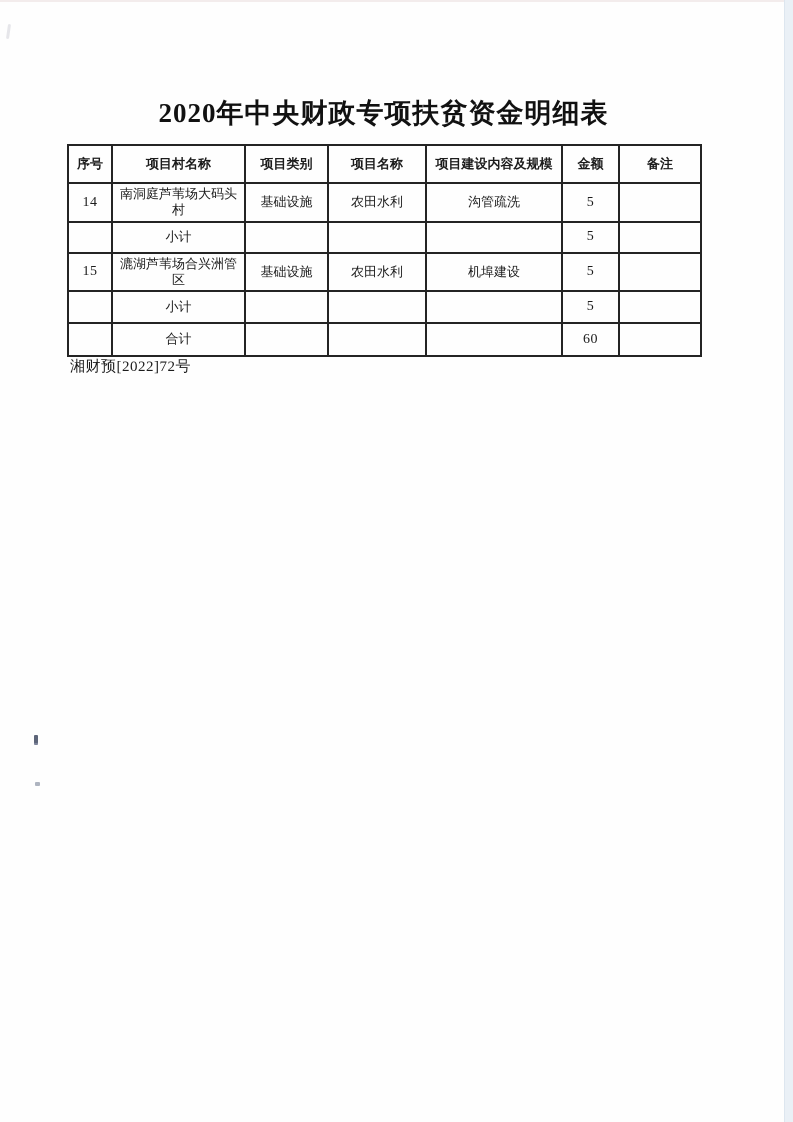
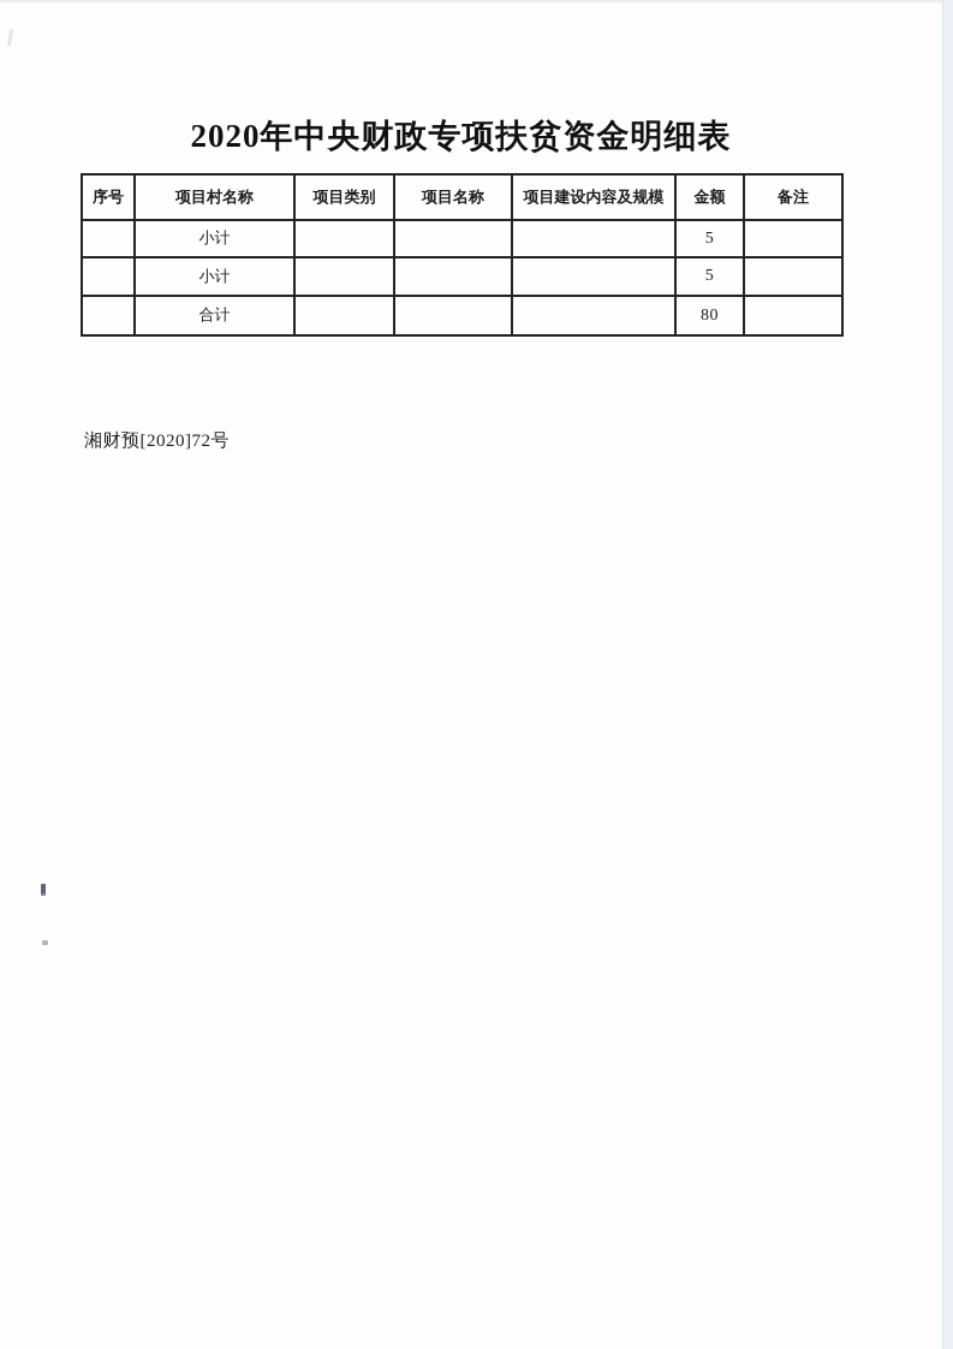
  2020年中央财政专项扶贫资金明细表
  序号	项目村名称	项目类别	项目名称	项目建设内容及规模	金额	备注
- 14	南洞庭芦苇场大码头村	基础设施	农田水利	沟管疏洗	5
  	小计				5
- 15	漉湖芦苇场合兴洲管区	基础设施	农田水利	机埠建设	5
  	小计				5
- 	合计				60
+ 	合计				80
- 湘财预[2022]72号
+ 湘财预[2020]72号
